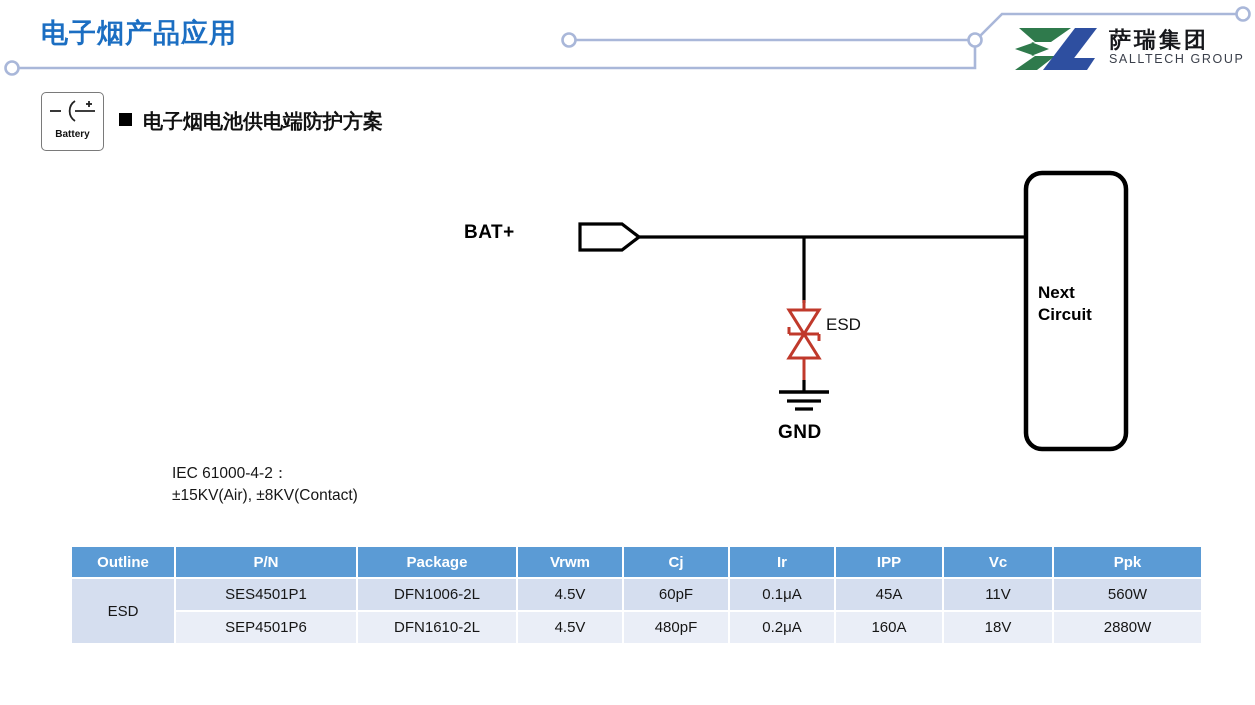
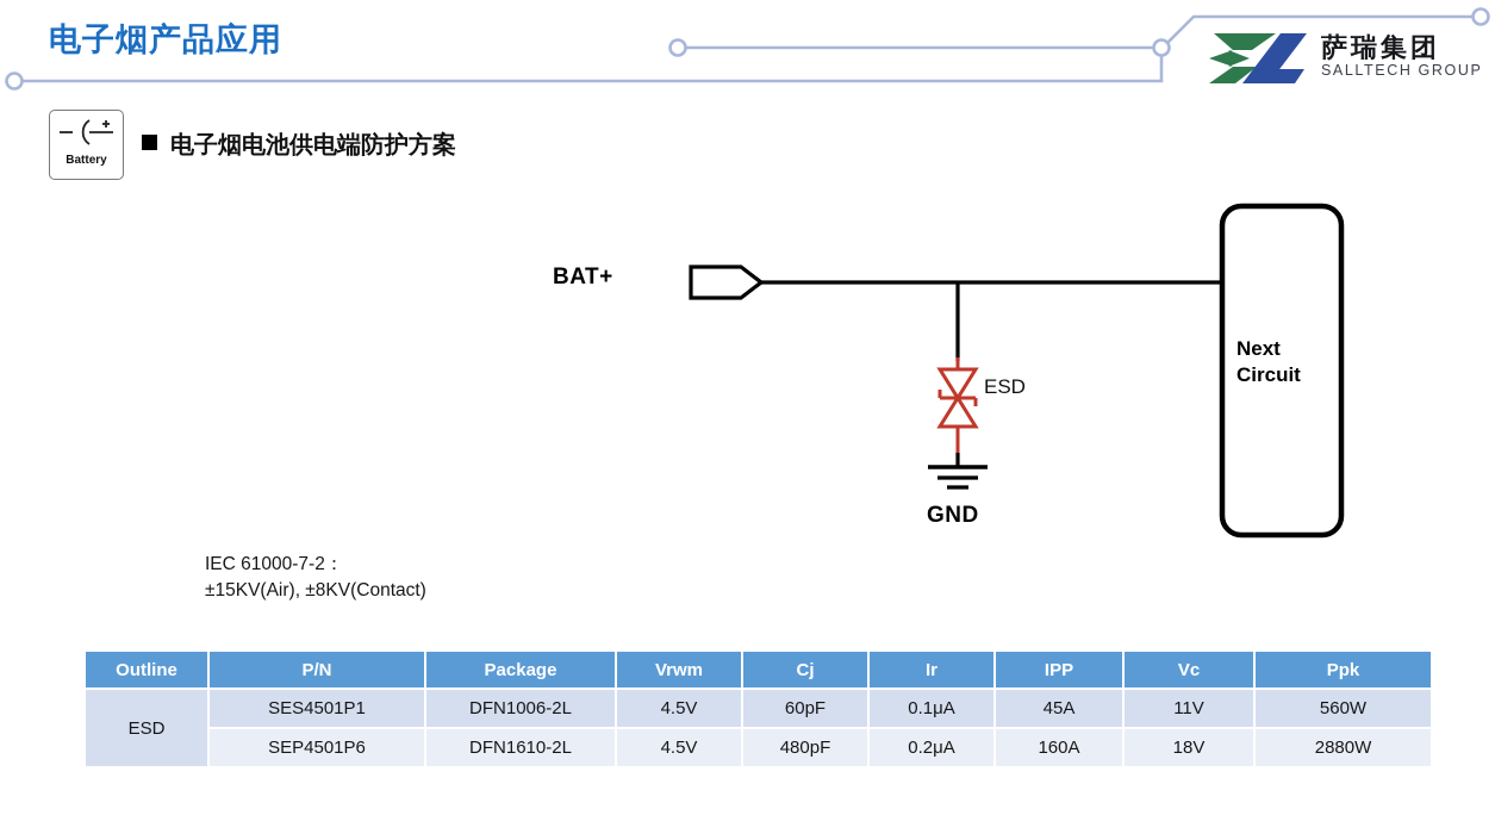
  电子烟产品应用
  萨瑞集团
  SALLTECH GROUP
  Battery
  电子烟电池供电端防护方案
- IEC 61000-4-2：
+ IEC 61000-7-2：
  ±15KV(Air), ±8KV(Contact)
  BAT+
  ESD
  GND
  Next
  Circuit
  Outline	P/N	Package	Vrwm	Cj	Ir	IPP	Vc	Ppk
  ESD	SES4501P1	DFN1006-2L	4.5V	60pF	0.1μA	45A	11V	560W
  SEP4501P6	DFN1610-2L	4.5V	480pF	0.2μA	160A	18V	2880W
